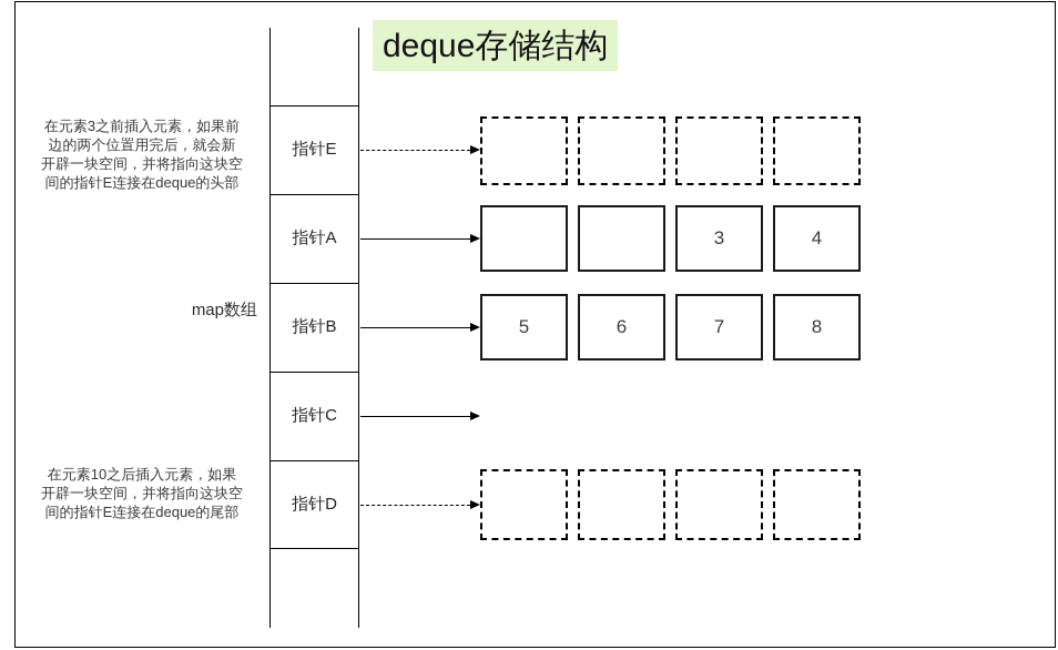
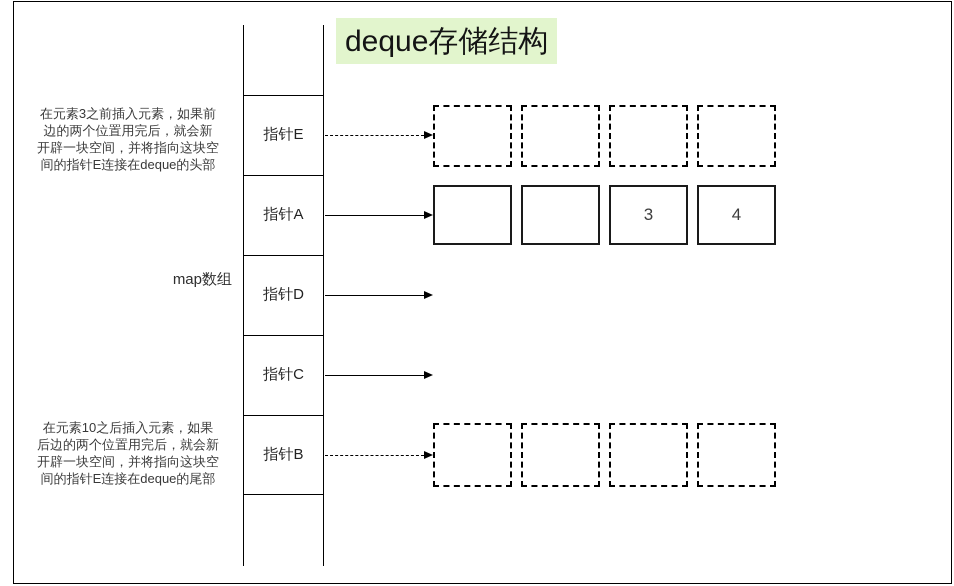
  deque存储结构
  在元素3之前插入元素，如果前
  边的两个位置用完后，就会新
  开辟一块空间，并将指向这块空
  间的指针E连接在deque的头部
  在元素10之后插入元素，如果
+ 后边的两个位置用完后，就会新
  开辟一块空间，并将指向这块空
  间的指针E连接在deque的尾部
  map数组
  指针E
  指针A
- 指针B
+ 指针D
  指针C
- 指针D
+ 指针B
  3
  4
- 5
- 6
- 7
- 8
